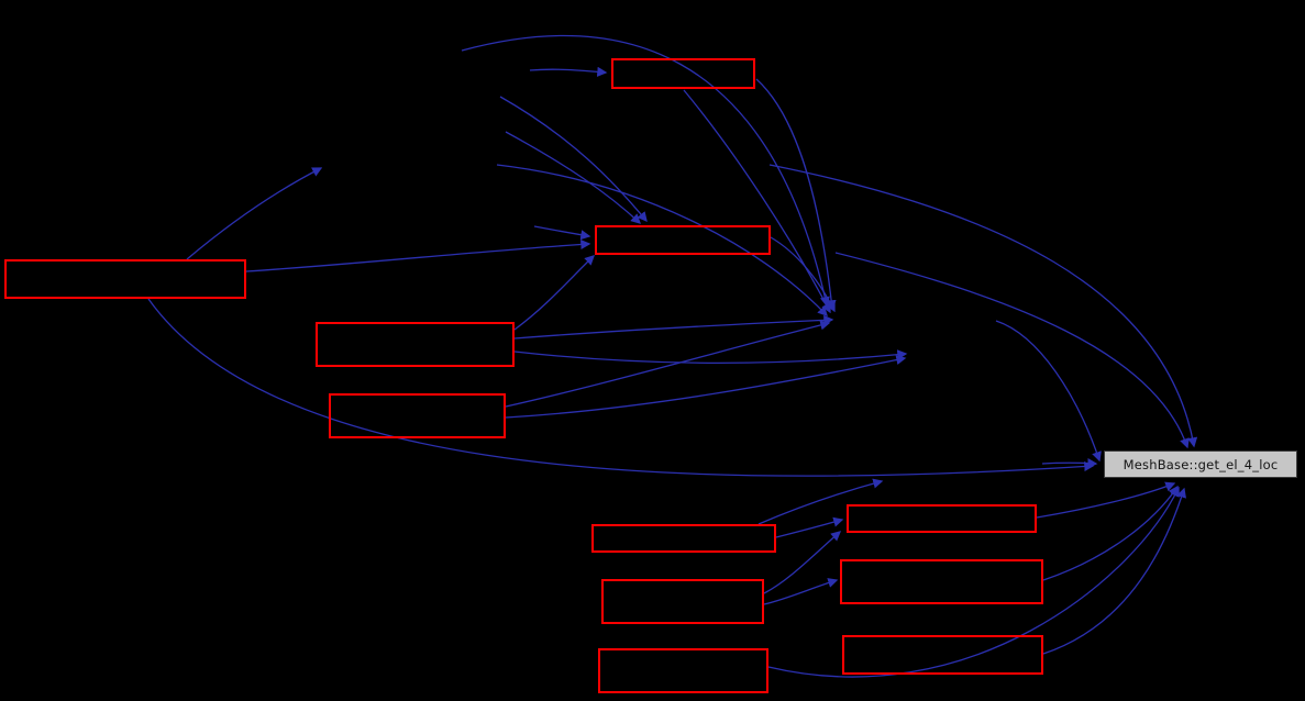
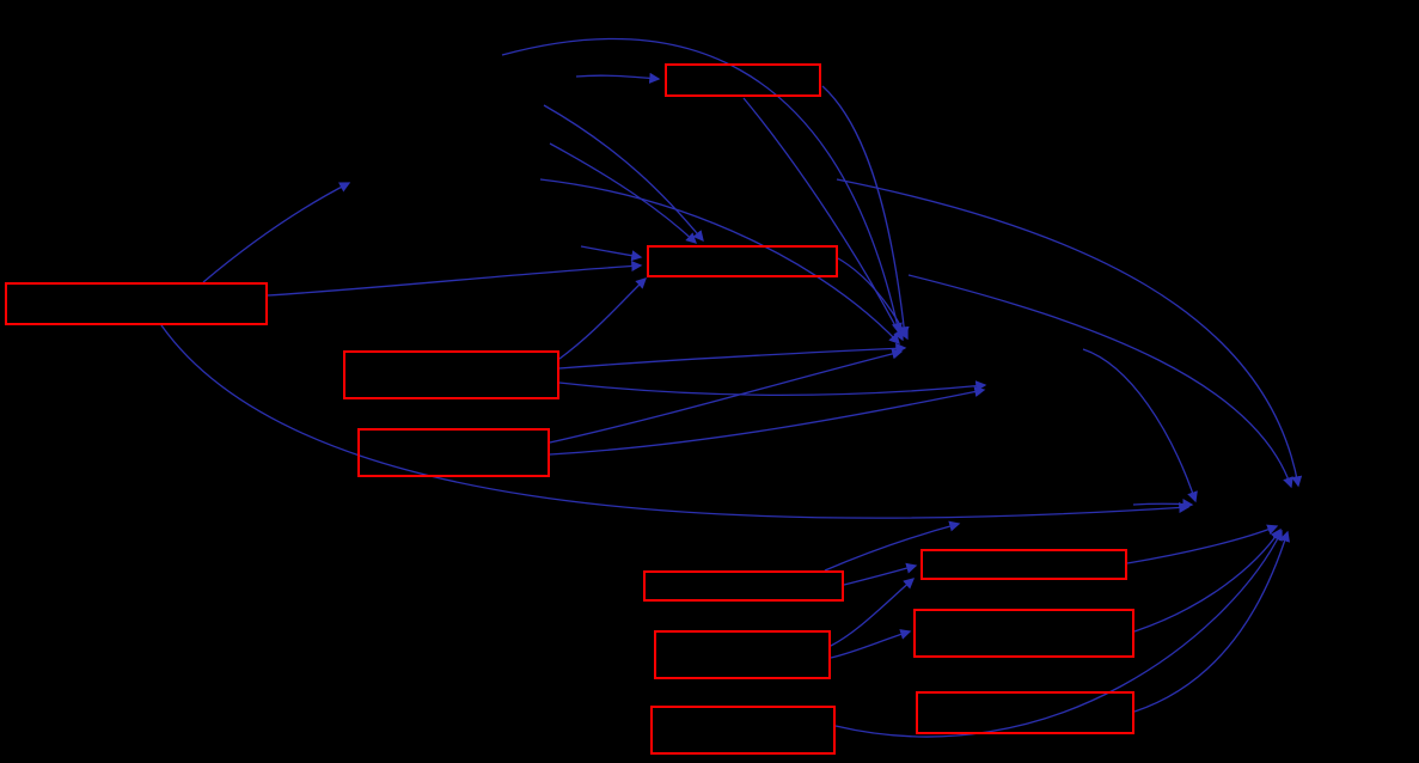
- MeshBase::get_el_4_loc
